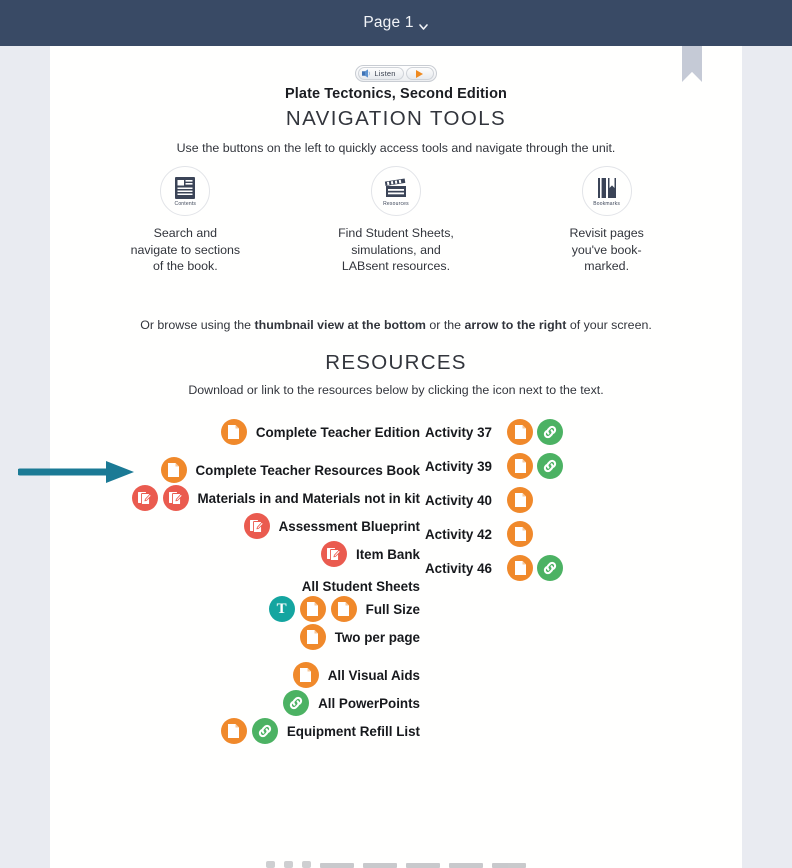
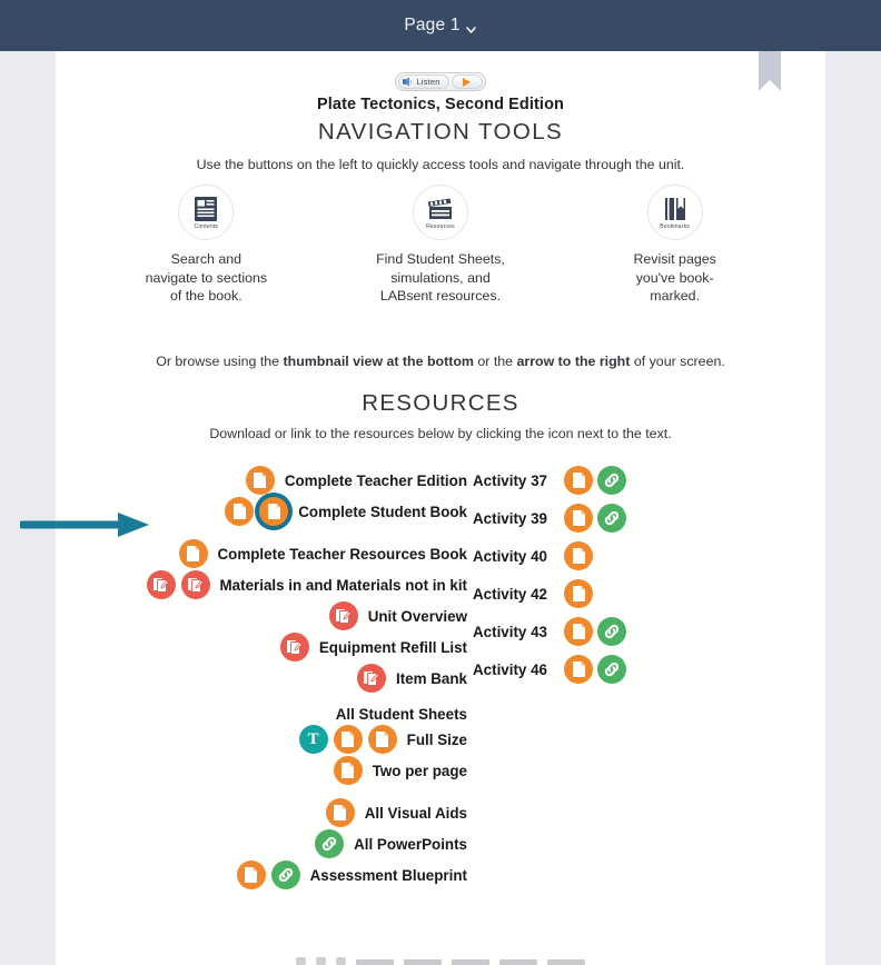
  Page 1
  Listen
  Plate Tectonics, Second Edition
  NAVIGATION TOOLS
  Use the buttons on the left to quickly access tools and navigate through the unit.
  Search and
  navigate to sections
  of the book.
  Find Student Sheets,
  simulations, and
  LABsent resources.
  Revisit pages
  you've book-
  marked.
  Or browse using the thumbnail view at the bottom or the arrow to the right of your screen.
  RESOURCES
  Download or link to the resources below by clicking the icon next to the text.
  Complete Teacher Edition
+ Complete Student Book
  Complete Teacher Resources Book
  Materials in and Materials not in kit
+ Unit Overview
- Assessment Blueprint
+ Equipment Refill List
  Item Bank
  All Student Sheets
  T
  Full Size
  Two per page
  All Visual Aids
  All PowerPoints
- Equipment Refill List
+ Assessment Blueprint
  Activity 37
  Activity 39
  Activity 40
  Activity 42
+ Activity 43
  Activity 46
